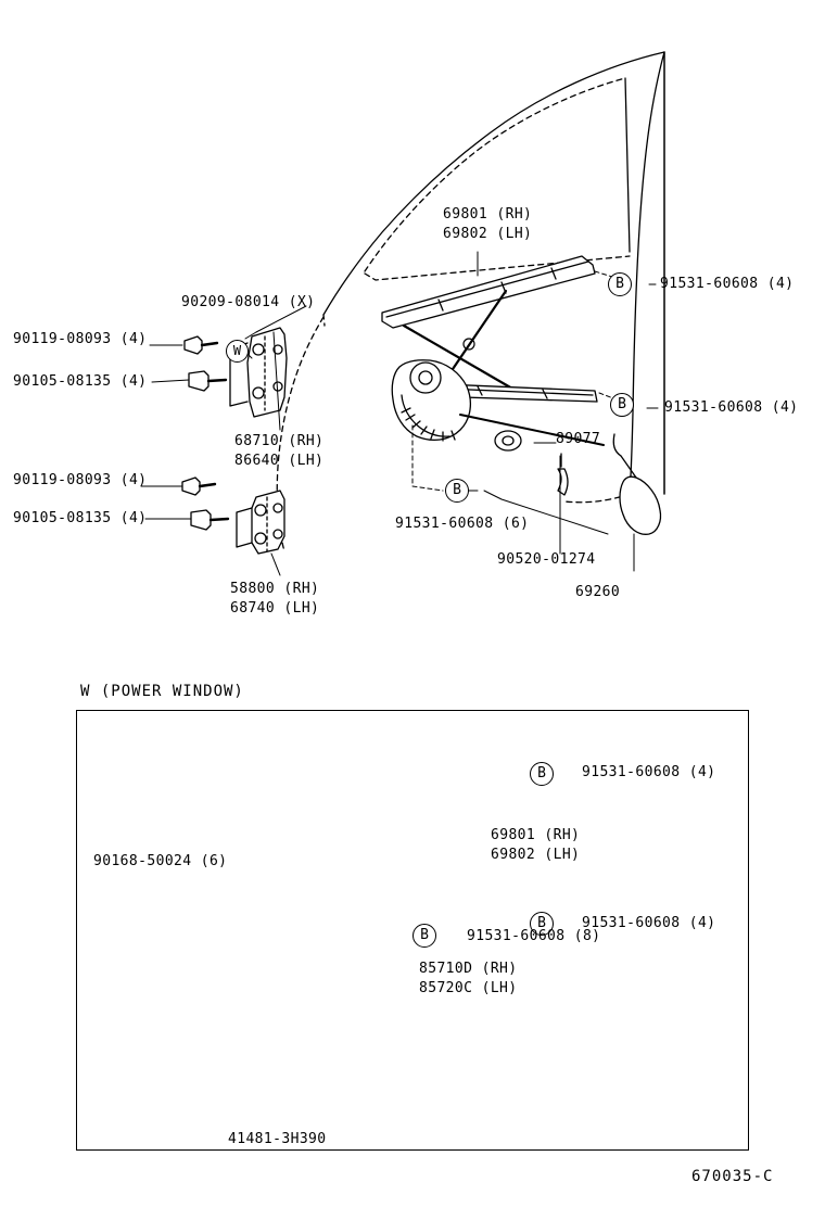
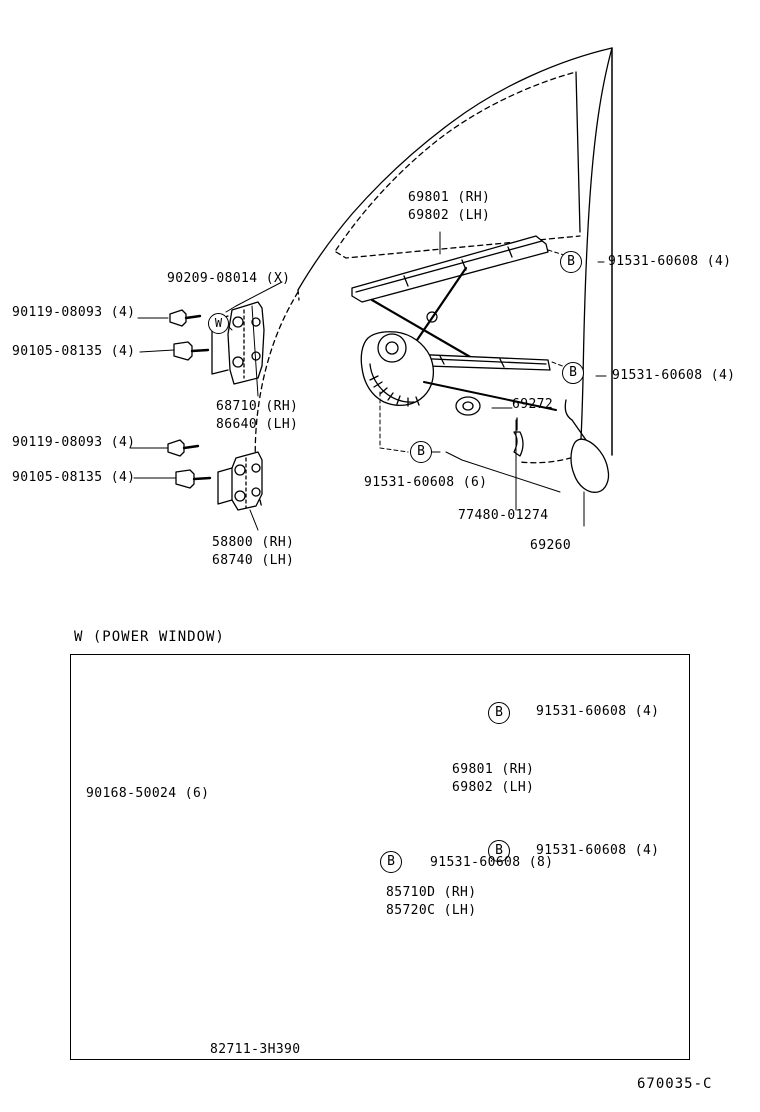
  69801 (RH)
  69802 (LH)
  B
  91531-60608 (4)
  B
  91531-60608 (4)
  B
  91531-60608 (6)
  W
  90209-08014 (X)
  90119-08093 (4)
  90105-08135 (4)
  90119-08093 (4)
  90105-08135 (4)
  68710 (RH)
  86640 (LH)
  58800 (RH)
  68740 (LH)
- 89077
+ 69272
- 90520-01274
+ 77480-01274
  69260
  W (POWER WINDOW)
  B
  91531-60608 (4)
  69801 (RH)
  69802 (LH)
  B
  91531-60608 (4)
  B
  91531-60608 (8)
  90168-50024 (6)
  85710D (RH)
  85720C (LH)
- 41481-3H390
+ 82711-3H390
  670035-C
